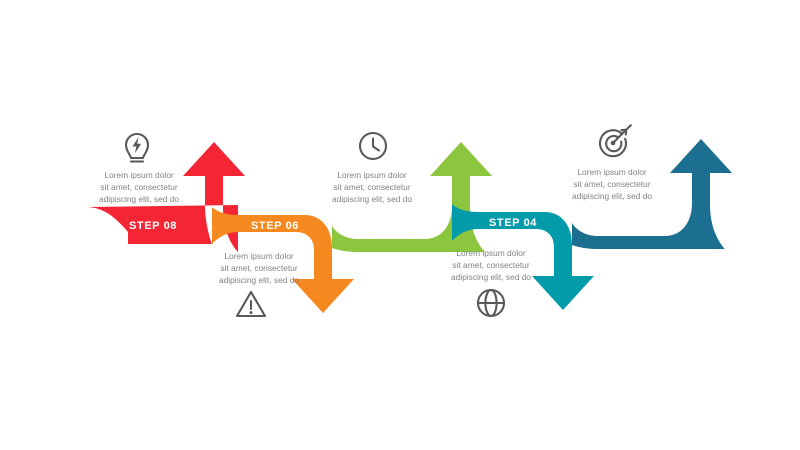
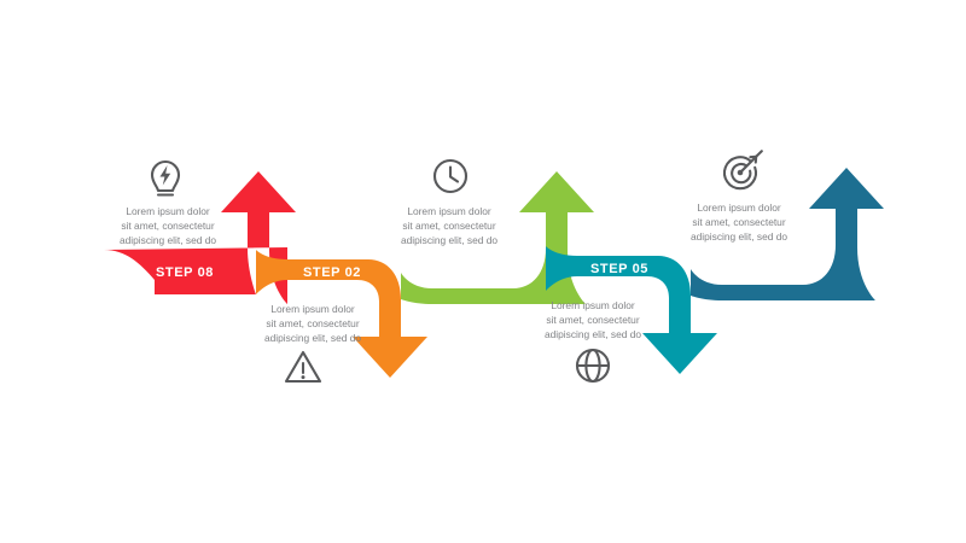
  STEP 08
  Lorem ipsum dolor
  sit amet, consectetur
  adipiscing elit, sed do
- STEP 06
+ STEP 02
  Lorem ipsum dolor
  sit amet, consectetur
  adipiscing elit, sed do
  Lorem ipsum dolor
  sit amet, consectetur
  adipiscing elit, sed do
- STEP 04
+ STEP 05
  Lorem ipsum dolor
  sit amet, consectetur
  adipiscing elit, sed do
  Lorem ipsum dolor
  sit amet, consectetur
  adipiscing elit, sed do
